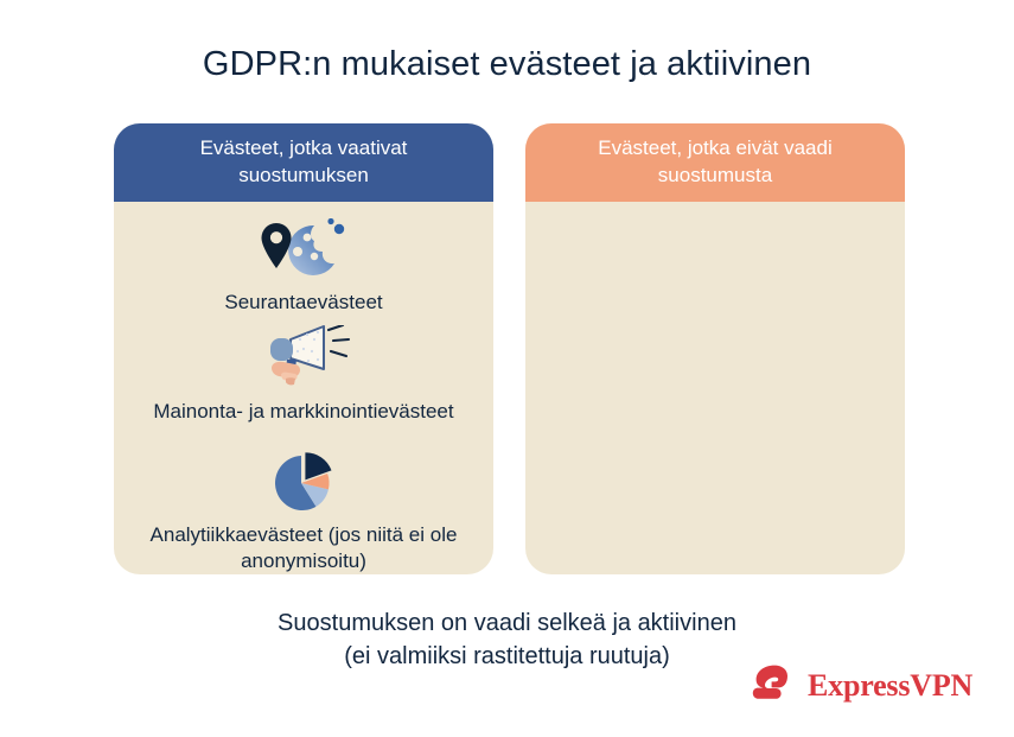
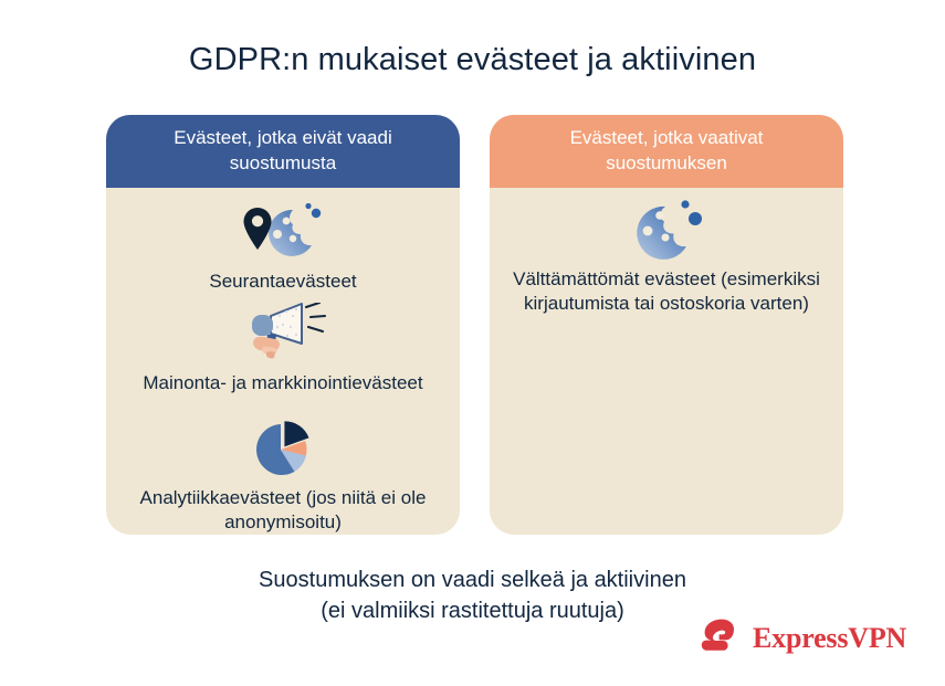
  GDPR:n mukaiset evästeet ja aktiivinen
- Evästeet, jotka vaativat suostumuksen
+ Evästeet, jotka eivät vaadi suostumusta
  Seurantaevästeet
  Mainonta- ja markkinointievästeet
  Analytiikkaevästeet (jos niitä ei ole anonymisoitu)
- Evästeet, jotka eivät vaadi suostumusta
+ Evästeet, jotka vaativat suostumuksen
+ Välttämättömät evästeet (esimerkiksi kirjautumista tai ostoskoria varten)
  Suostumuksen on vaadi selkeä ja aktiivinen
  (ei valmiiksi rastitettuja ruutuja)
  ExpressVPN
